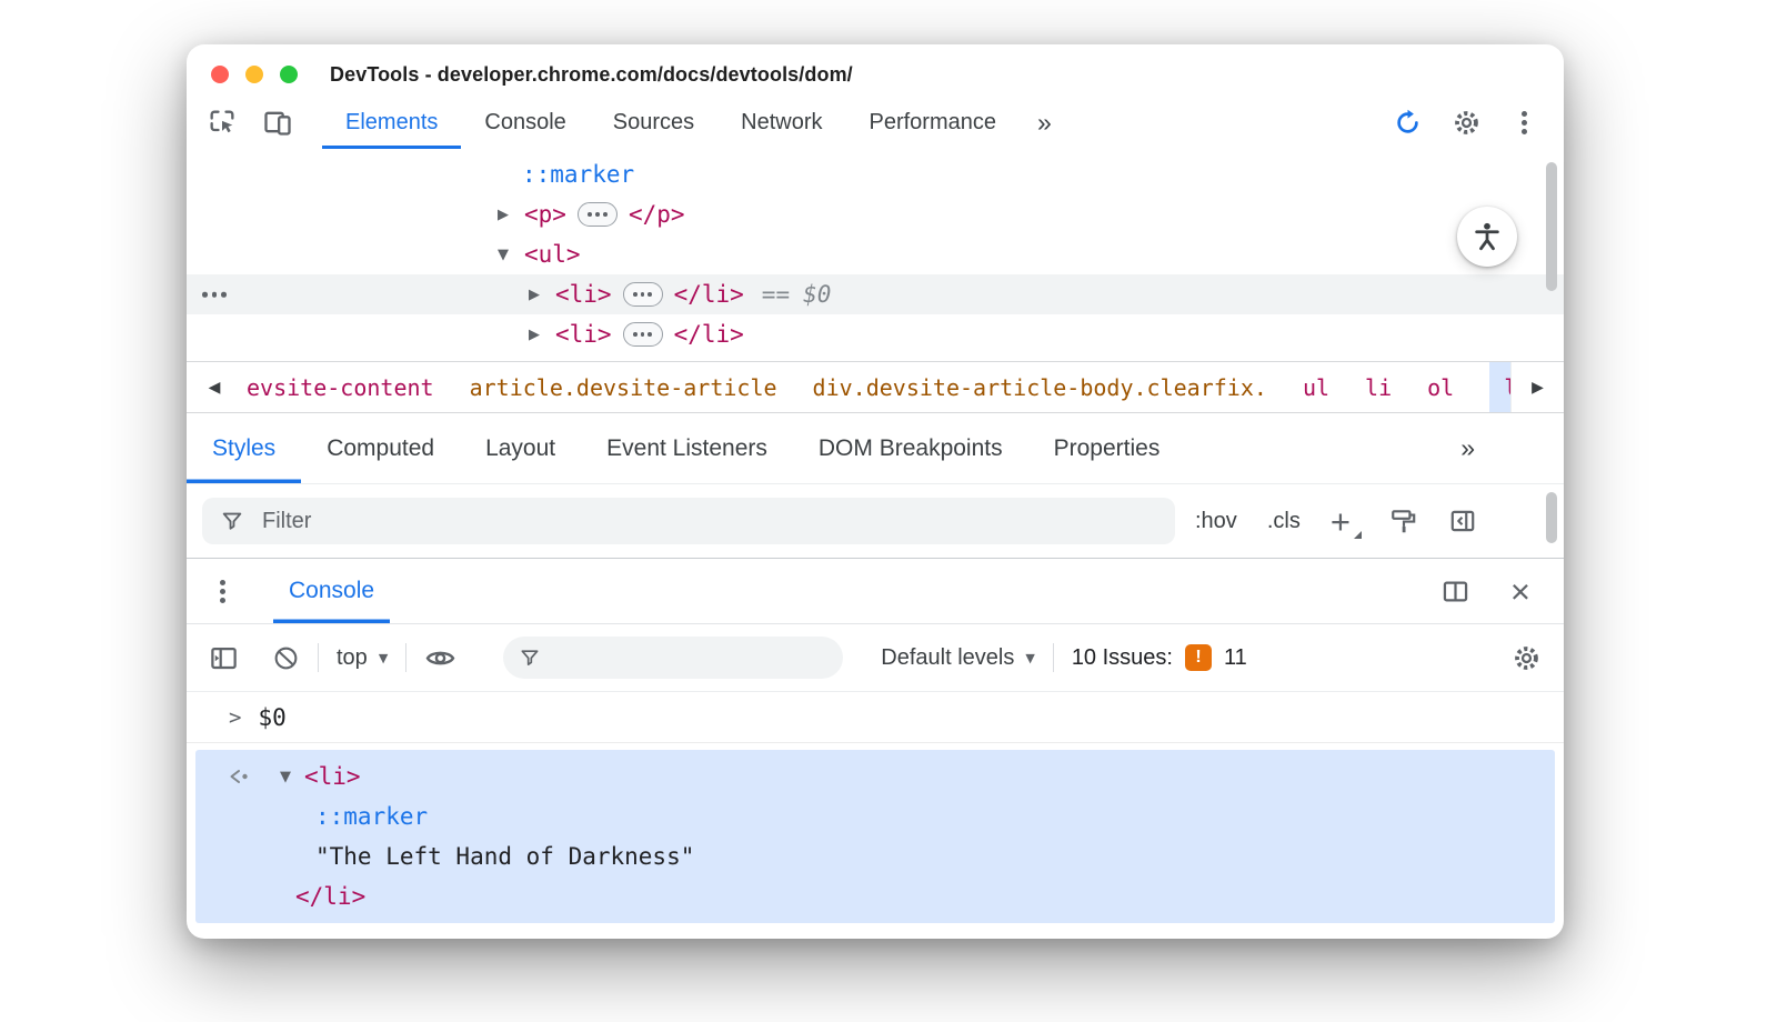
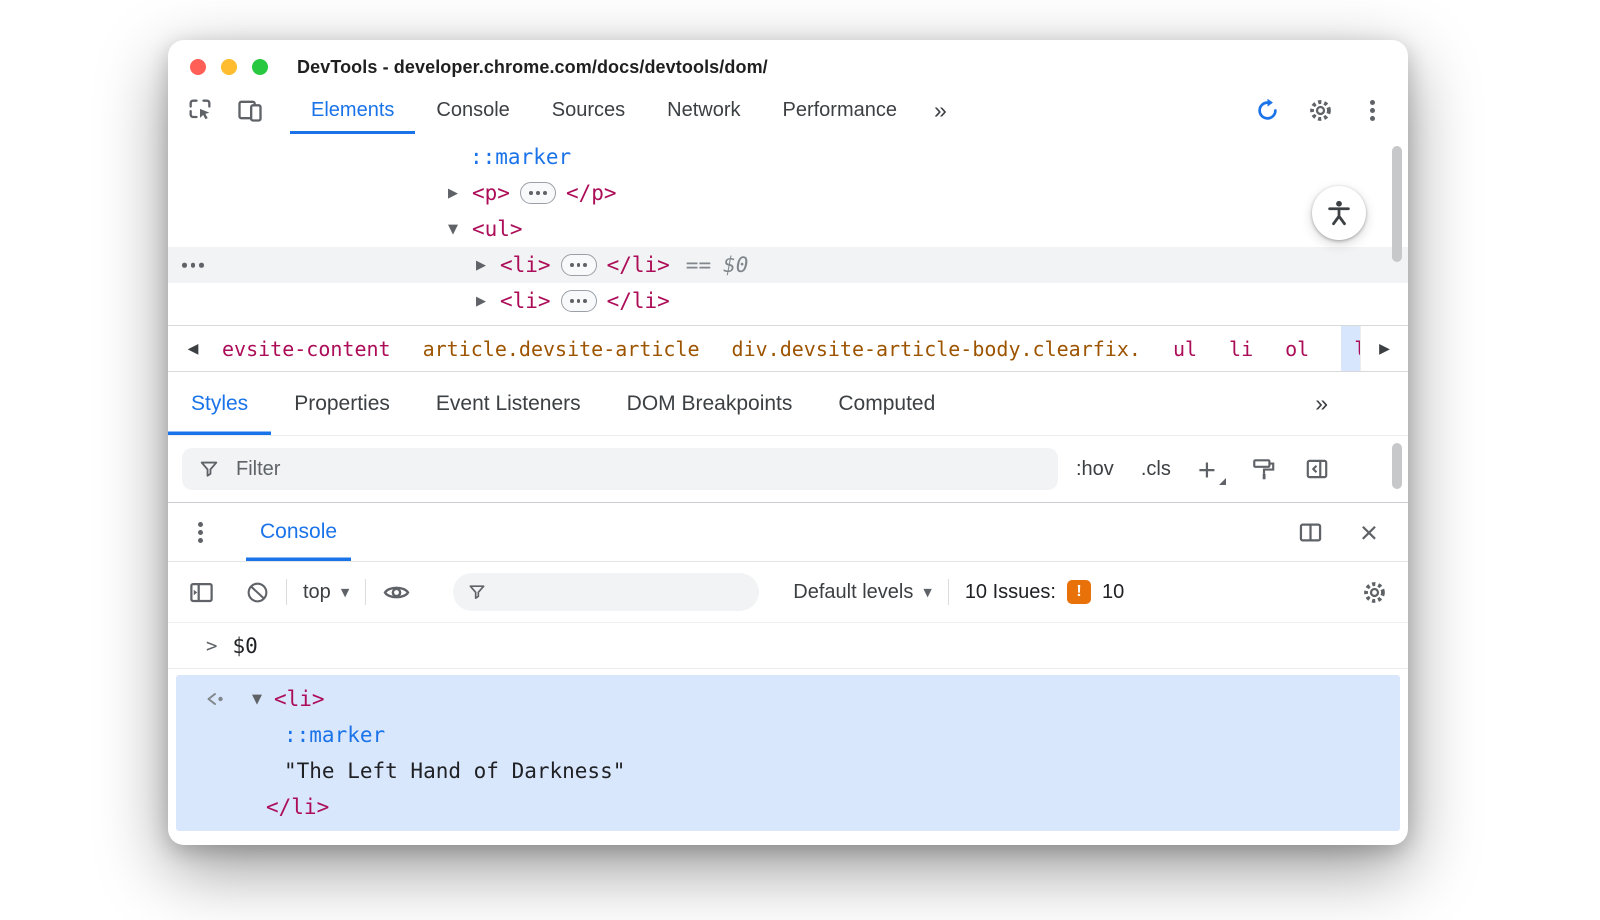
  DevTools - developer.chrome.com/docs/devtools/dom/
  Elements
  Console
  Sources
  Network
  Performance
  »
  ::marker
  ▶
  <p>
  </p>
  ▼
  <ul>
  ▶
  <li>
  </li>
  ==
  $0
  ▶
  <li>
  </li>
  ◀
  evsite-content
  article.devsite-article
  div.devsite-article-body.clearfix.
  ul
  li
  ol
  ▶
  Styles
- Computed
+ Properties
- Layout
  Event Listeners
  DOM Breakpoints
- Properties
+ Computed
  »
  Filter
  :hov
  .cls
  +
  Console
  ×
  top
  ▼
  Default levels
  ▼
  10 Issues:
  !
- 11
+ 10
  >
  $0
  ▼
  <li>
  ::marker
  "The Left Hand of Darkness"
  </li>
